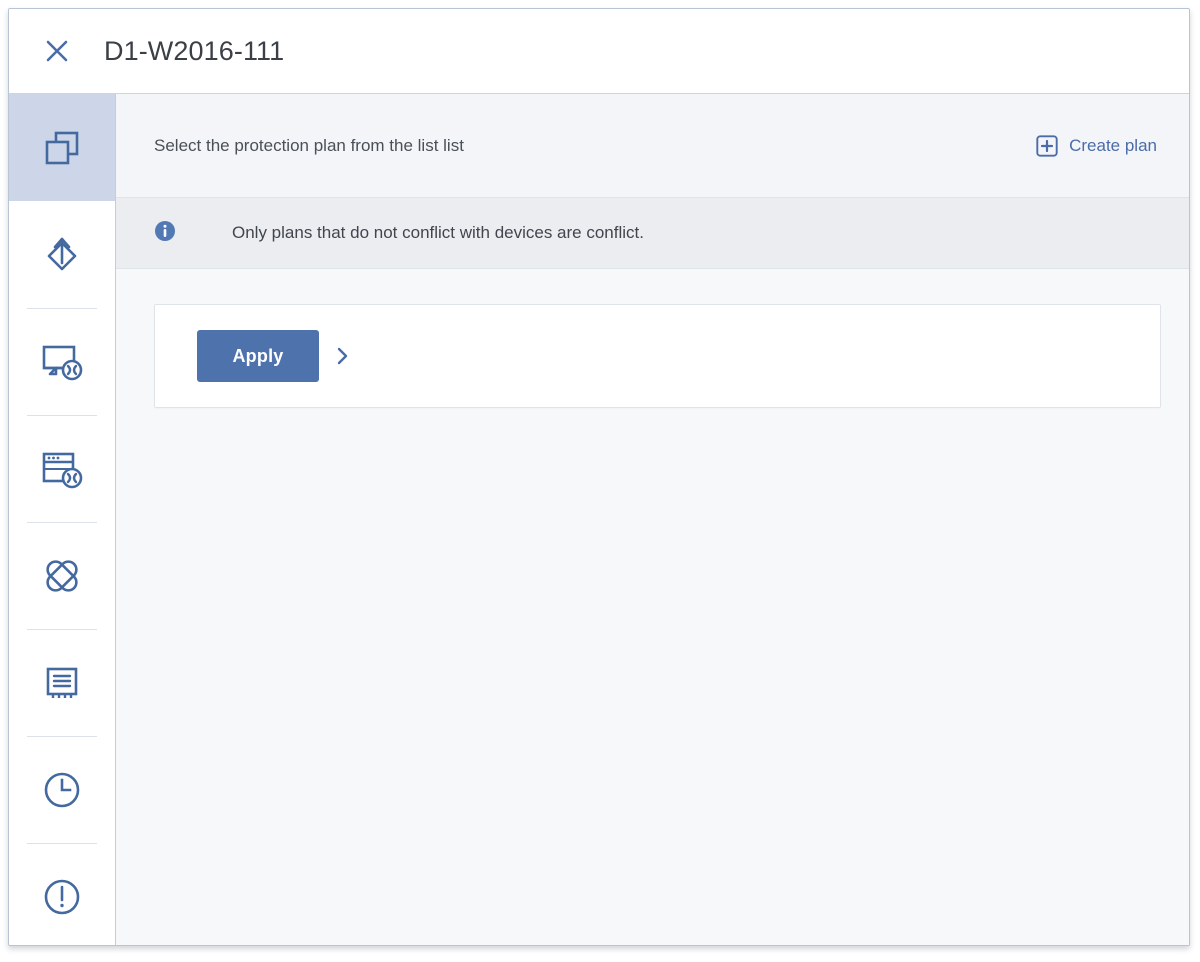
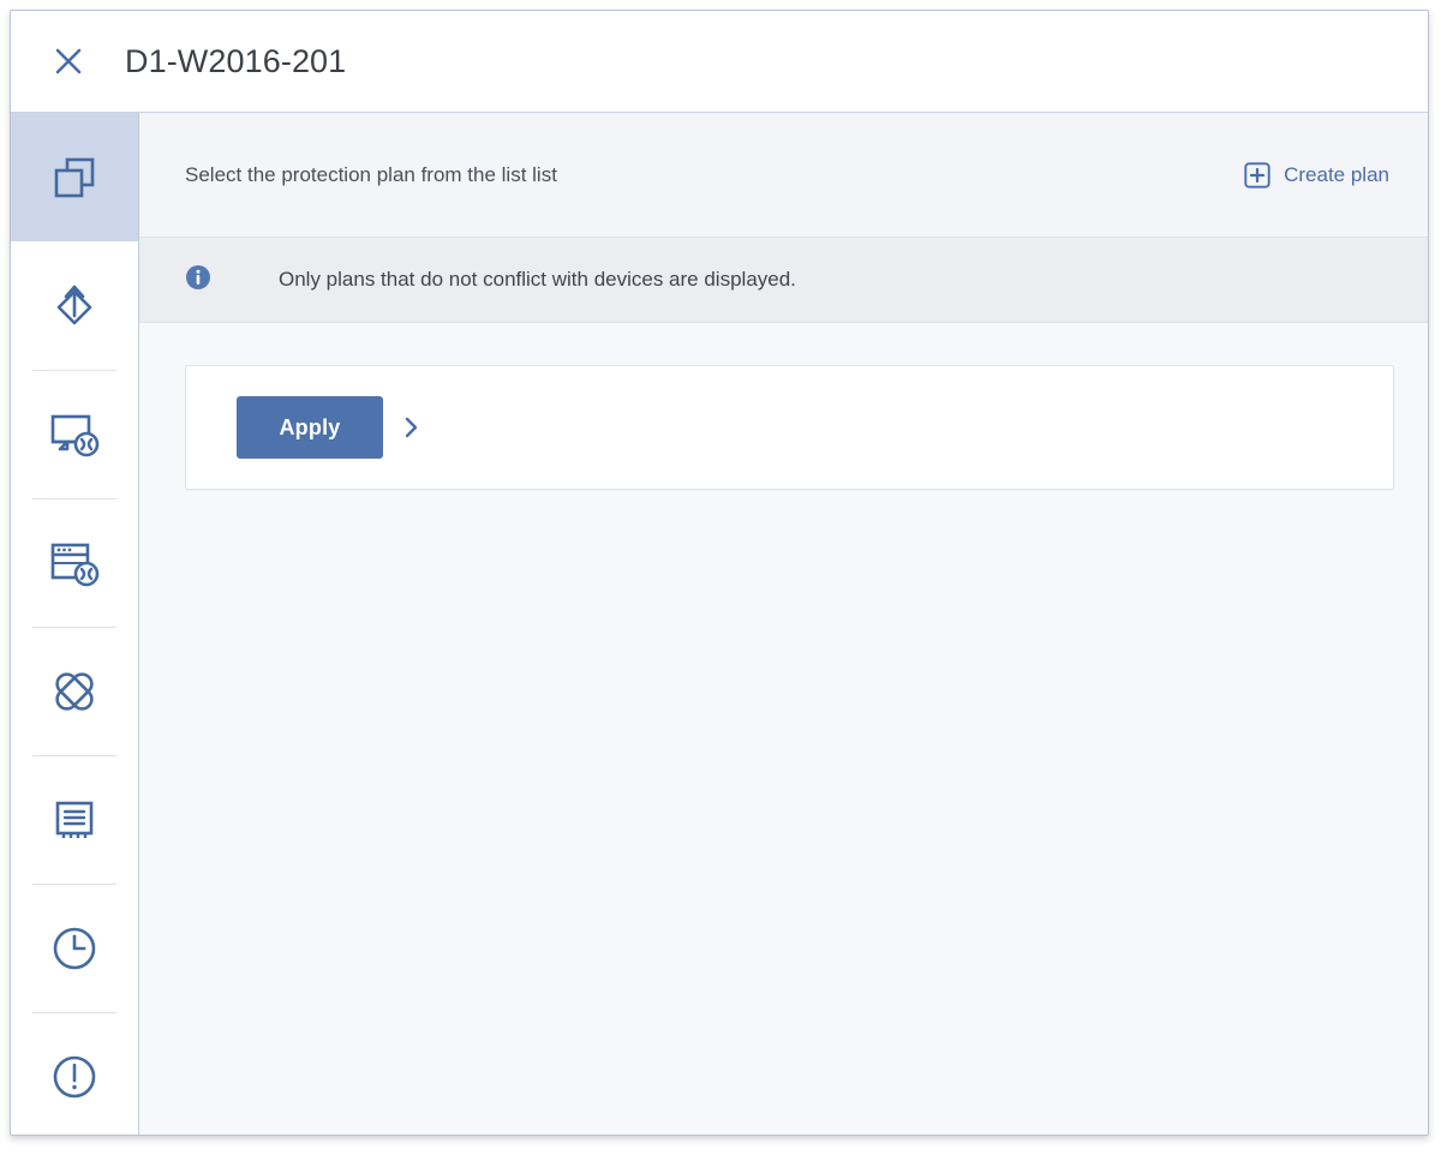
- D1-W2016-111
+ D1-W2016-201
  Select the protection plan from the list list
  Create plan
- Only plans that do not conflict with devices are conflict.
+ Only plans that do not conflict with devices are displayed.
  Apply
